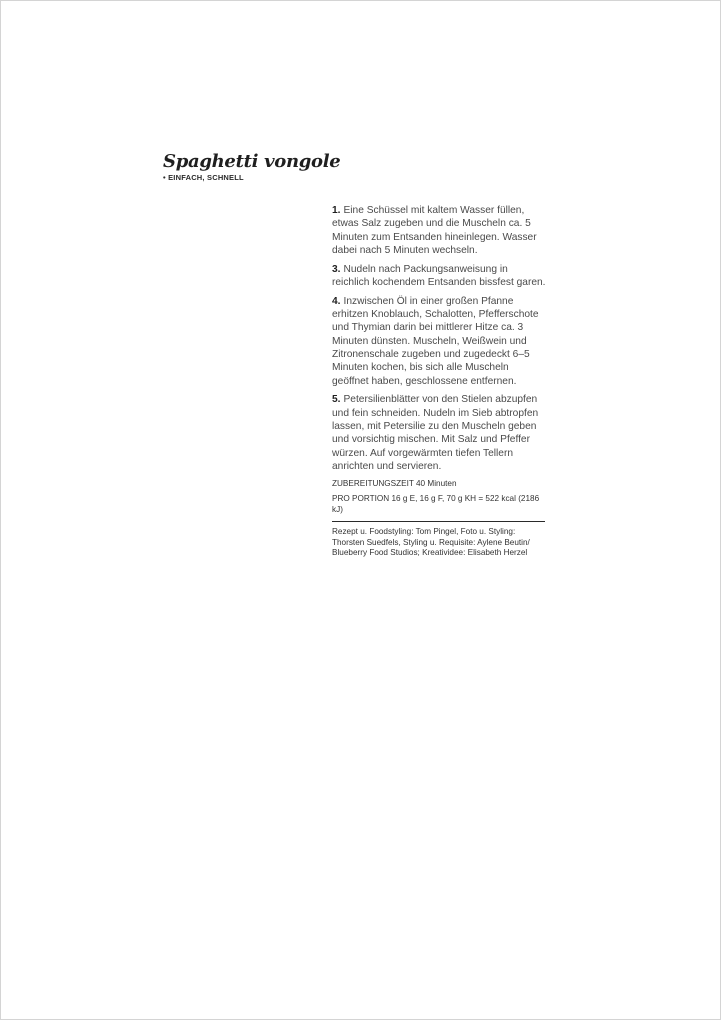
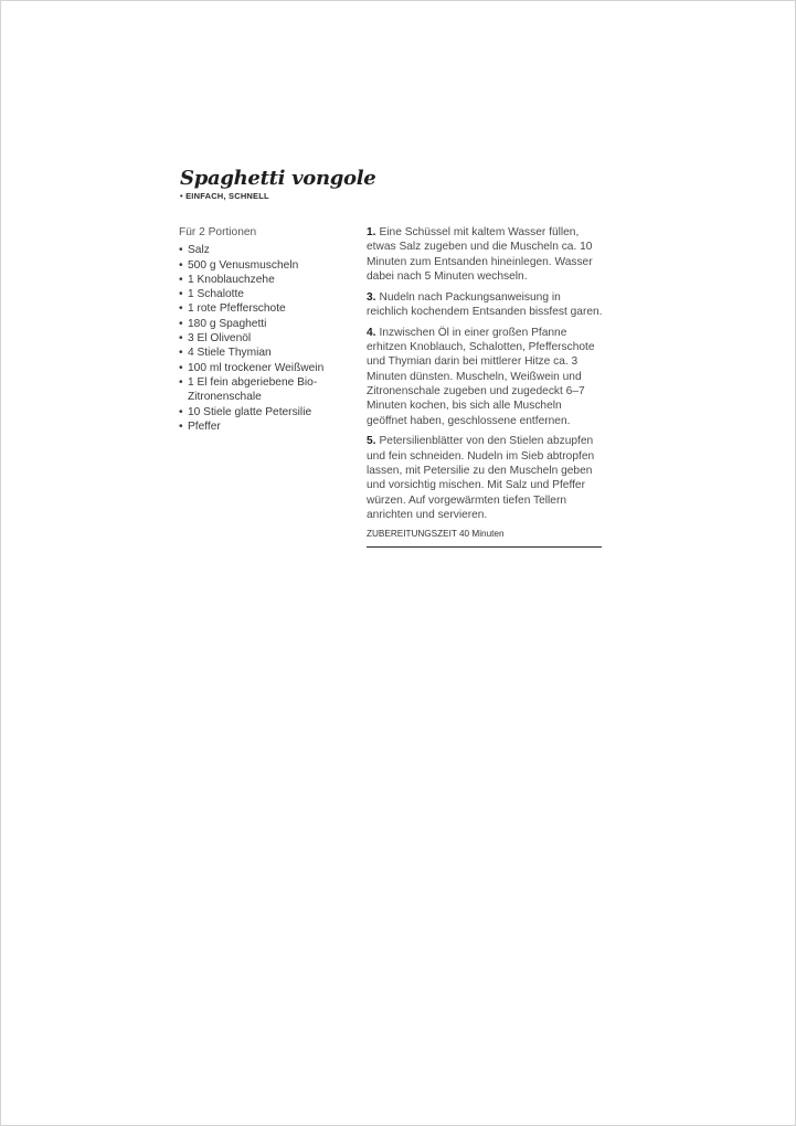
  Spaghetti vongole
  • EINFACH, SCHNELL
+ Für 2 Portionen
+ Salz
+ 500 g Venusmuscheln
+ 1 Knoblauchzehe
+ 1 Schalotte
+ 1 rote Pfefferschote
+ 180 g Spaghetti
+ 3 El Olivenöl
+ 4 Stiele Thymian
+ 100 ml trockener Weißwein
+ 1 El fein abgeriebene Bio-Zitronenschale
+ 10 Stiele glatte Petersilie
+ Pfeffer
- 1. Eine Schüssel mit kaltem Wasser füllen, etwas Salz zugeben und die Muscheln ca. 5 Minuten zum Entsanden hineinlegen. Wasser dabei nach 5 Minuten wechseln.
+ 1. Eine Schüssel mit kaltem Wasser füllen, etwas Salz zugeben und die Muscheln ca. 10 Minuten zum Entsanden hineinlegen. Wasser dabei nach 5 Minuten wechseln.
  3. Nudeln nach Packungsanweisung in reichlich kochendem Entsanden bissfest garen.
- 4. Inzwischen Öl in einer großen Pfanne erhitzen Knoblauch, Schalotten, Pfefferschote und Thymian darin bei mittlerer Hitze ca. 3 Minuten dünsten. Muscheln, Weißwein und Zitronenschale zugeben und zugedeckt 6–5 Minuten kochen, bis sich alle Muscheln geöffnet haben, geschlossene entfernen.
+ 4. Inzwischen Öl in einer großen Pfanne erhitzen Knoblauch, Schalotten, Pfefferschote und Thymian darin bei mittlerer Hitze ca. 3 Minuten dünsten. Muscheln, Weißwein und Zitronenschale zugeben und zugedeckt 6–7 Minuten kochen, bis sich alle Muscheln geöffnet haben, geschlossene entfernen.
  5. Petersilienblätter von den Stielen abzupfen und fein schneiden. Nudeln im Sieb abtropfen lassen, mit Petersilie zu den Muscheln geben und vorsichtig mischen. Mit Salz und Pfeffer würzen. Auf vorgewärmten tiefen Tellern anrichten und servieren.
  ZUBEREITUNGSZEIT 40 Minuten
- PRO PORTION 16 g E, 16 g F, 70 g KH = 522 kcal (2186 kJ)
- Rezept u. Foodstyling: Tom Pingel, Foto u. Styling: Thorsten Suedfels, Styling u. Requisite: Aylene Beutin/ Blueberry Food Studios; Kreatividee: Elisabeth Herzel
